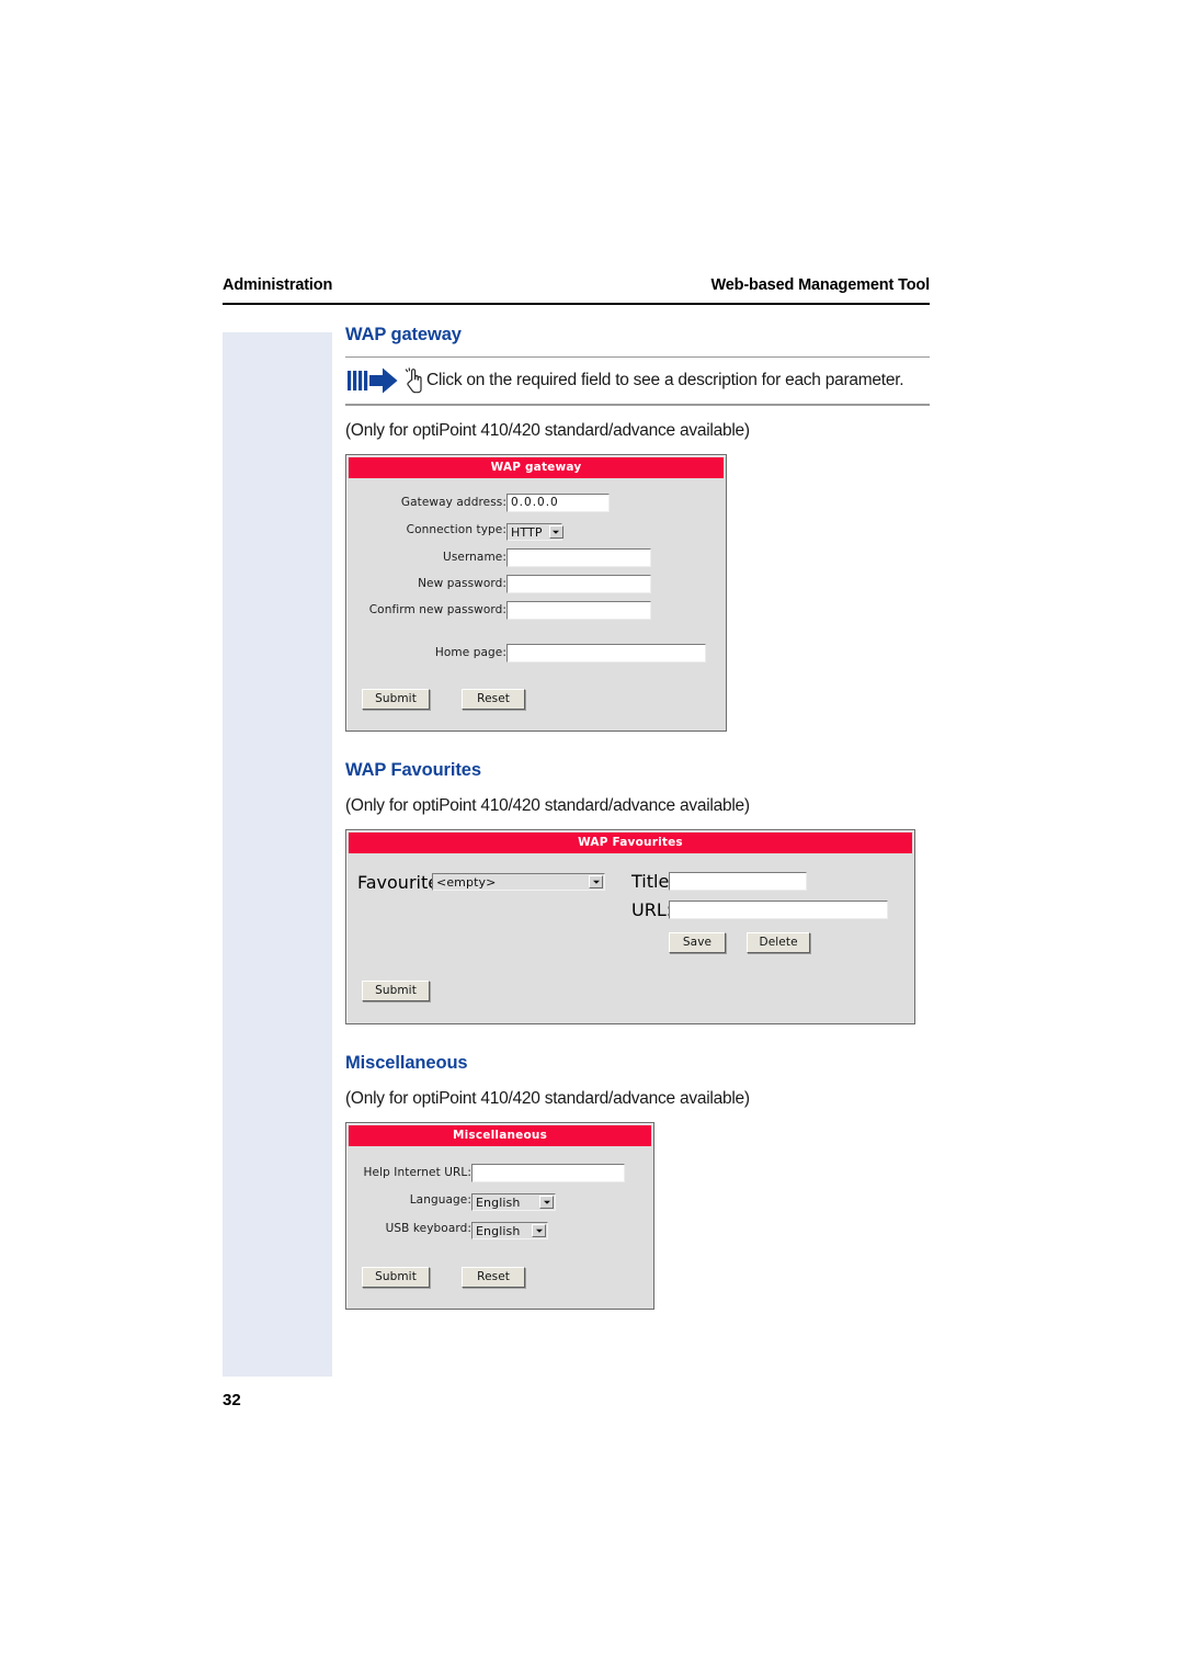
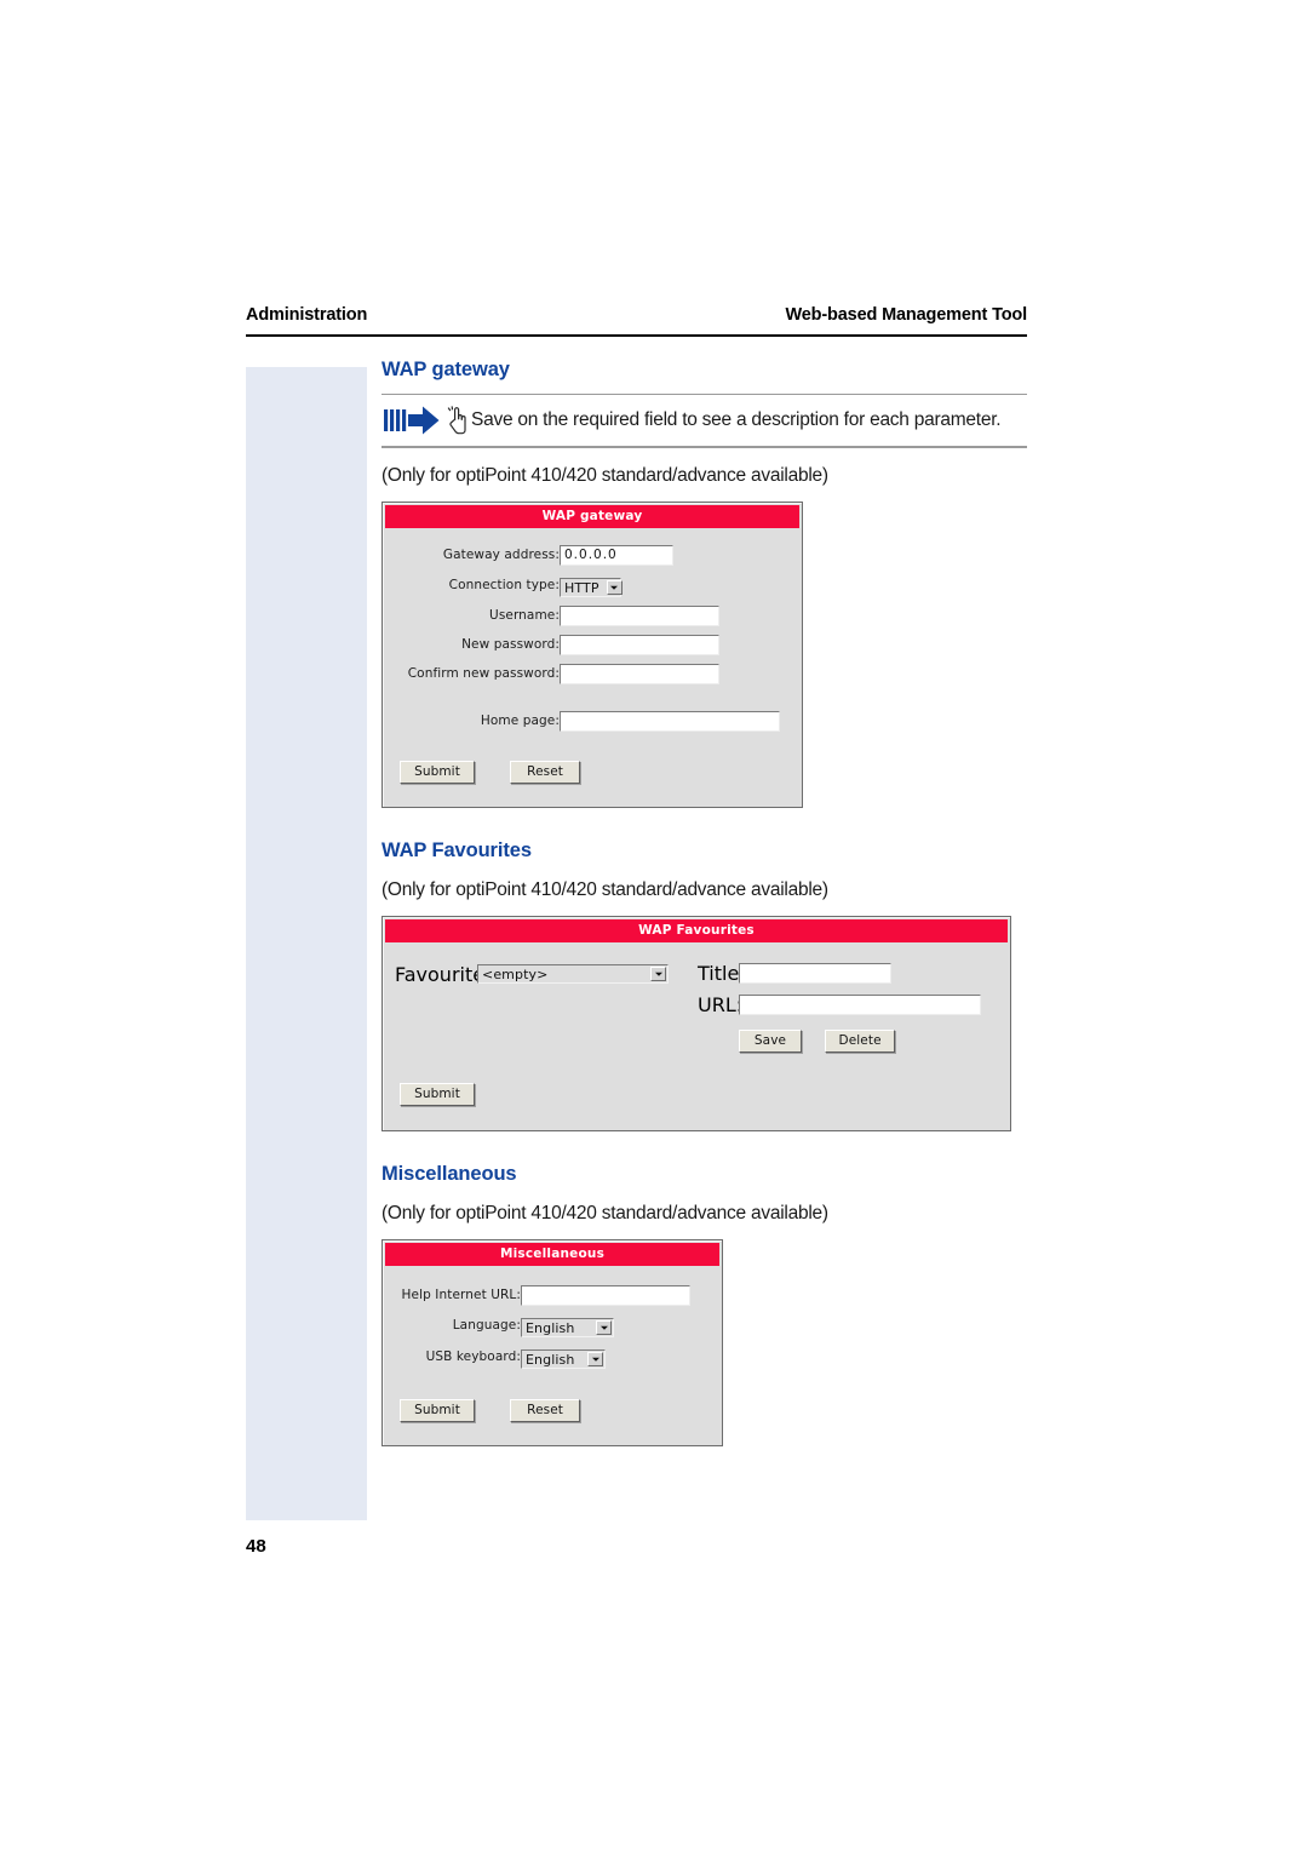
  Administration
  Web-based Management Tool
  WAP gateway
- Click on the required field to see a description for each parameter.
+ Save on the required field to see a description for each parameter.
  (Only for optiPoint 410/420 standard/advance available)
  WAP gateway
  Gateway address:	0.0.0.0
  Connection type:	HTTP
  Username:
  New password:
  Confirm new password:
  Home page:
  Submit Reset
  WAP Favourites
  (Only for optiPoint 410/420 standard/advance available)
  WAP Favourites
  Favourit
  <empty>
  Title
  URL
  Save Delete
  Submit
  Miscellaneous
  (Only for optiPoint 410/420 standard/advance available)
  Miscellaneous
  Help Internet URL:
  Language:	English
  USB keyboard:	English
  Submit Reset
- 32
+ 48
